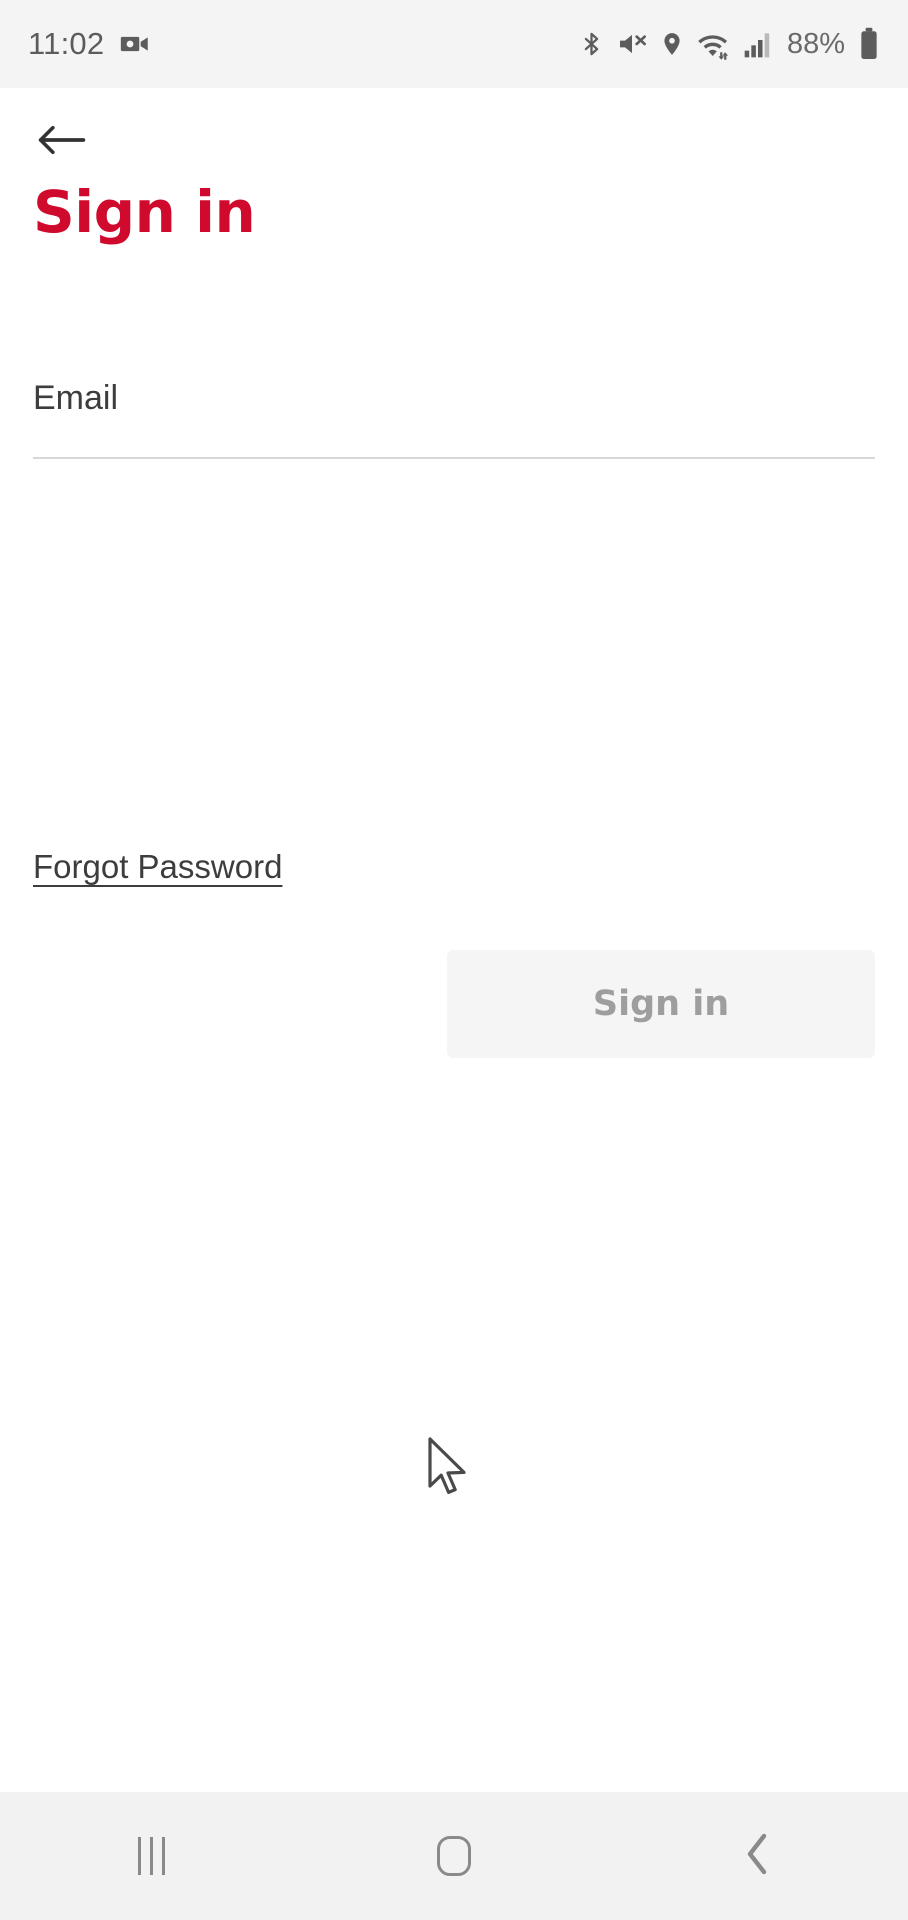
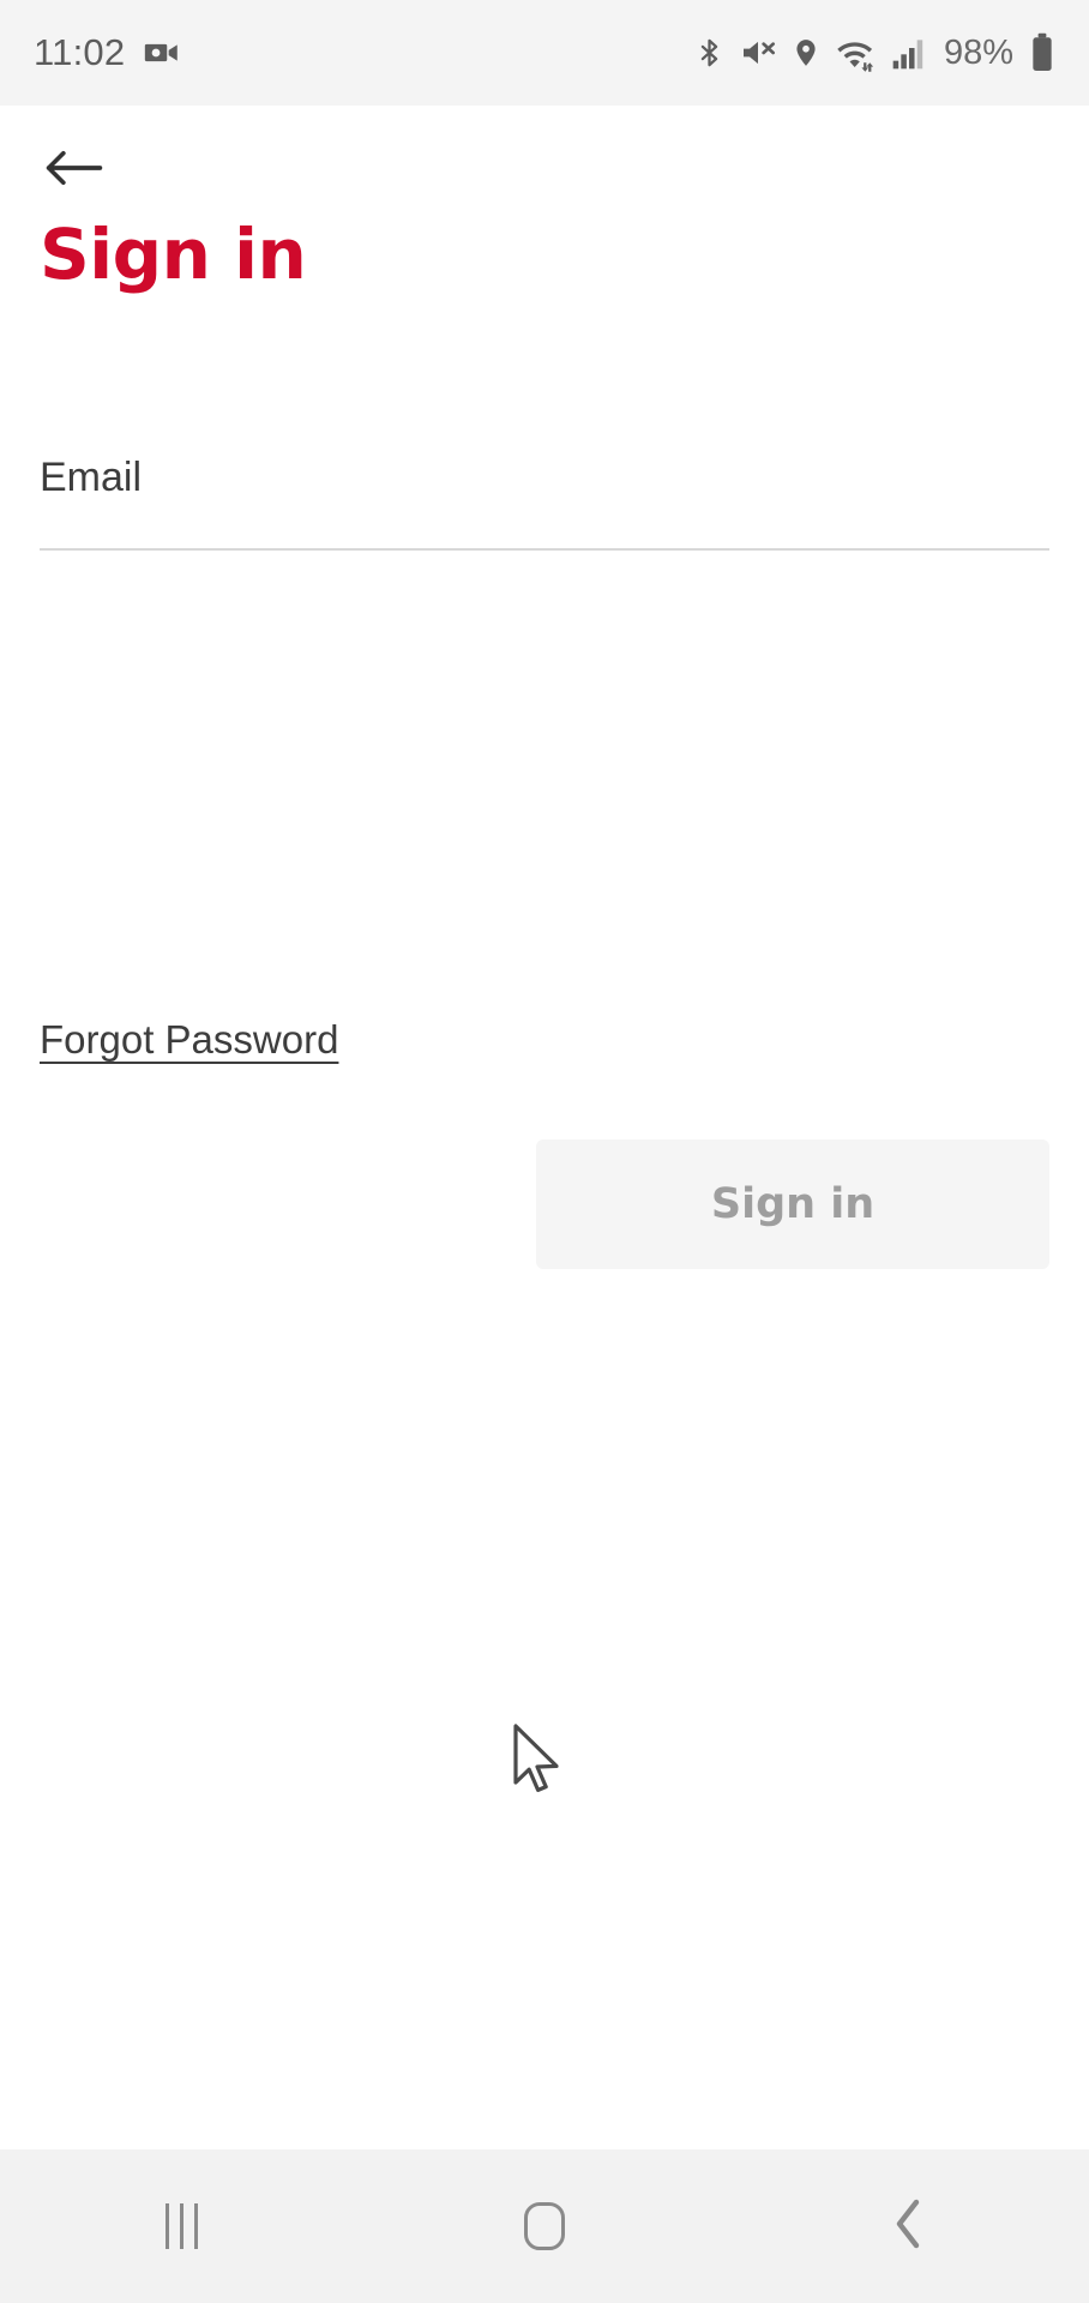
  11:02
- 88%
+ 98%
  Sign in
  Email
  Forgot Password
  Sign in
